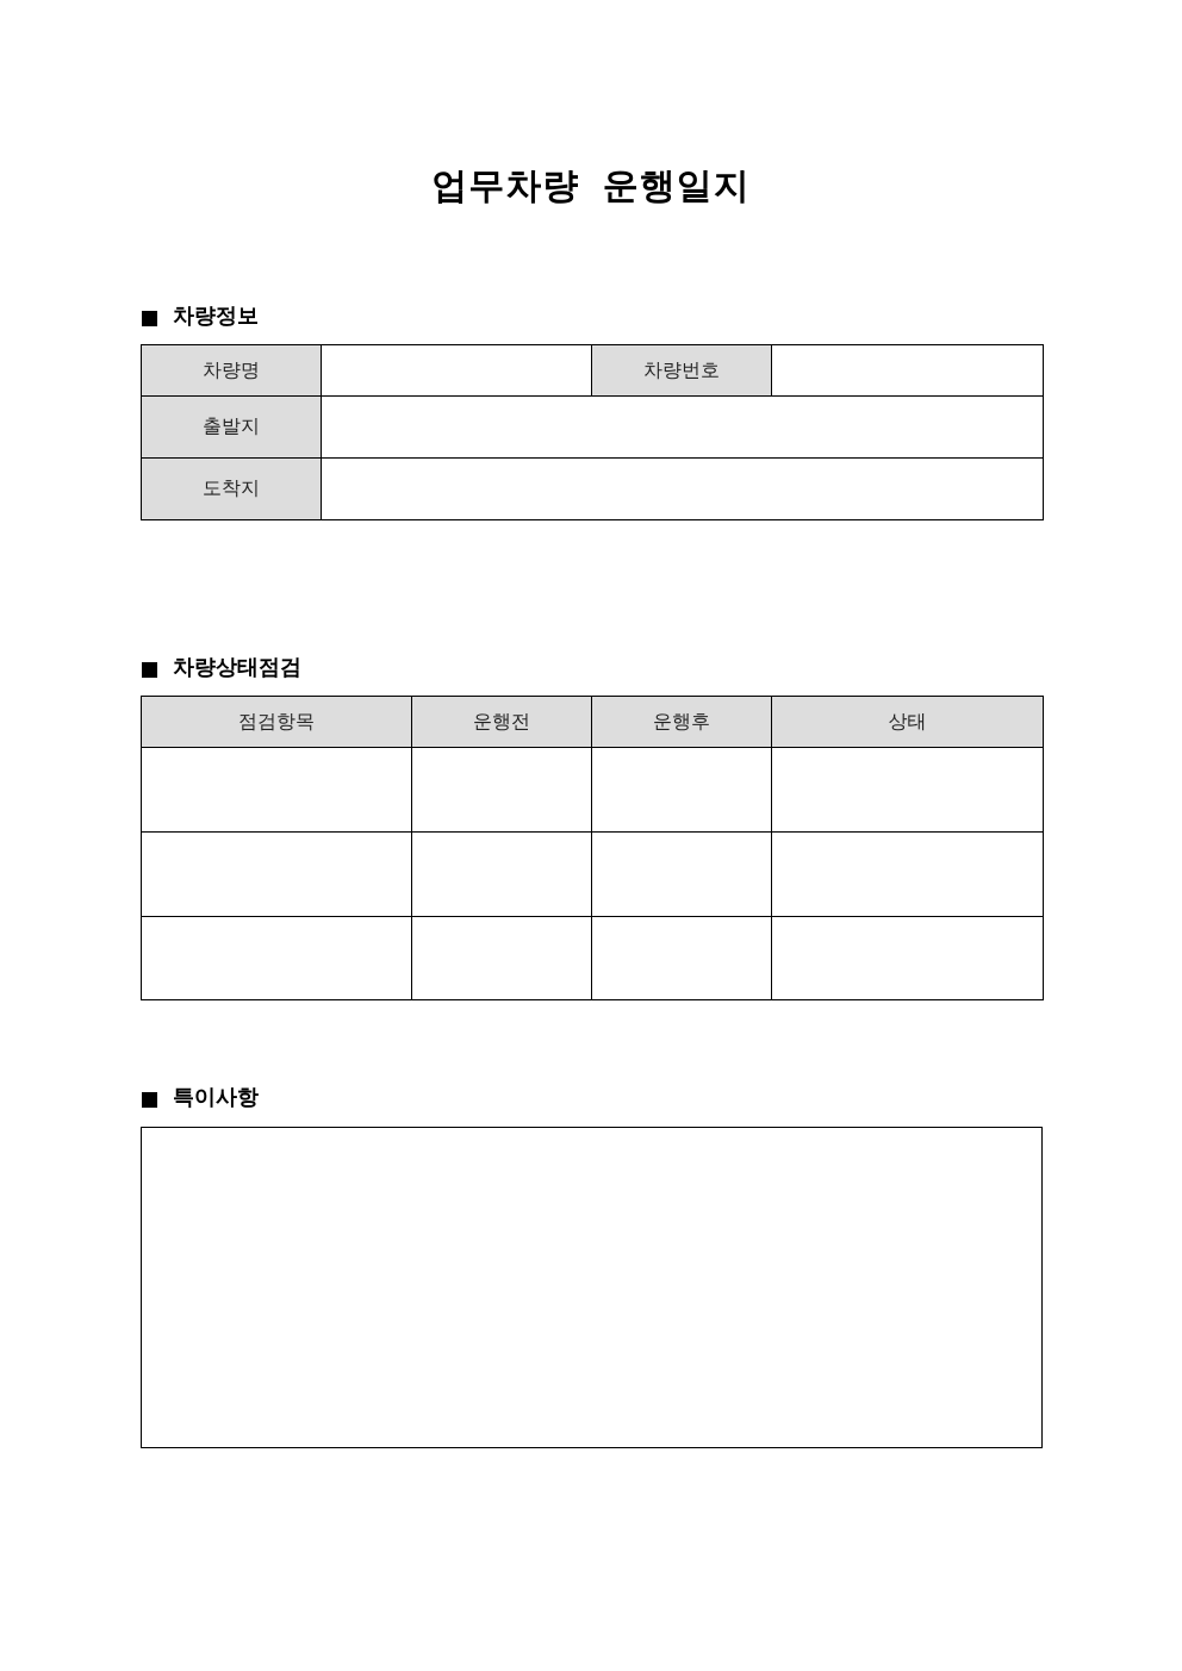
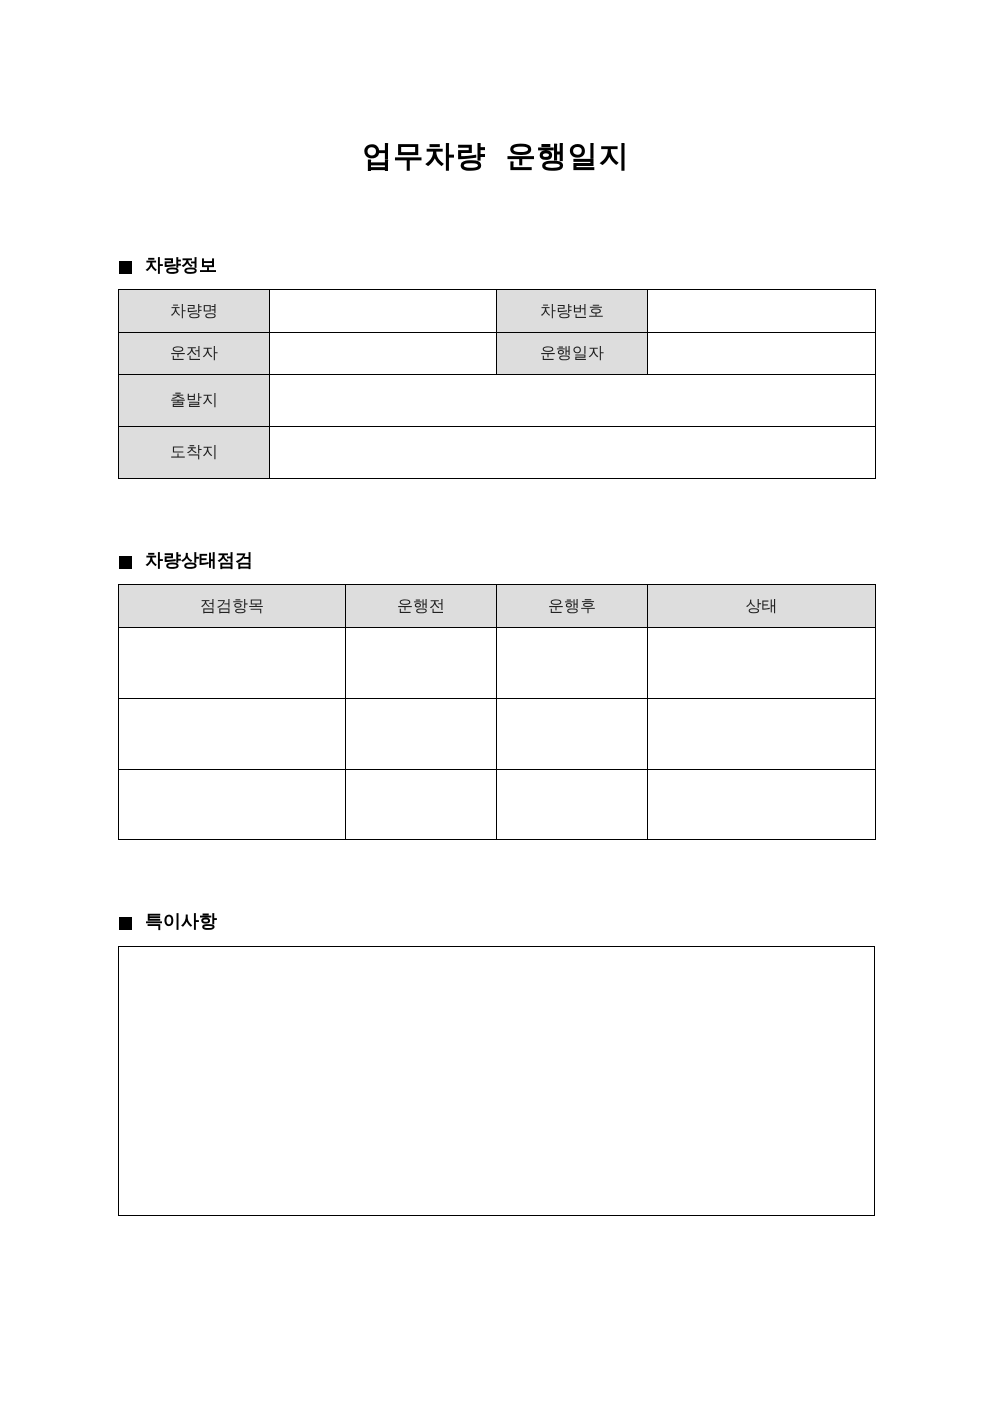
  업무차량 운행일지
  차량정보
  차량명		차량번호
+ 운전자		운행일자
  출발지
  도착지
  차량상태점검
  점검항목	운행전	운행후	상태
  특이사항
